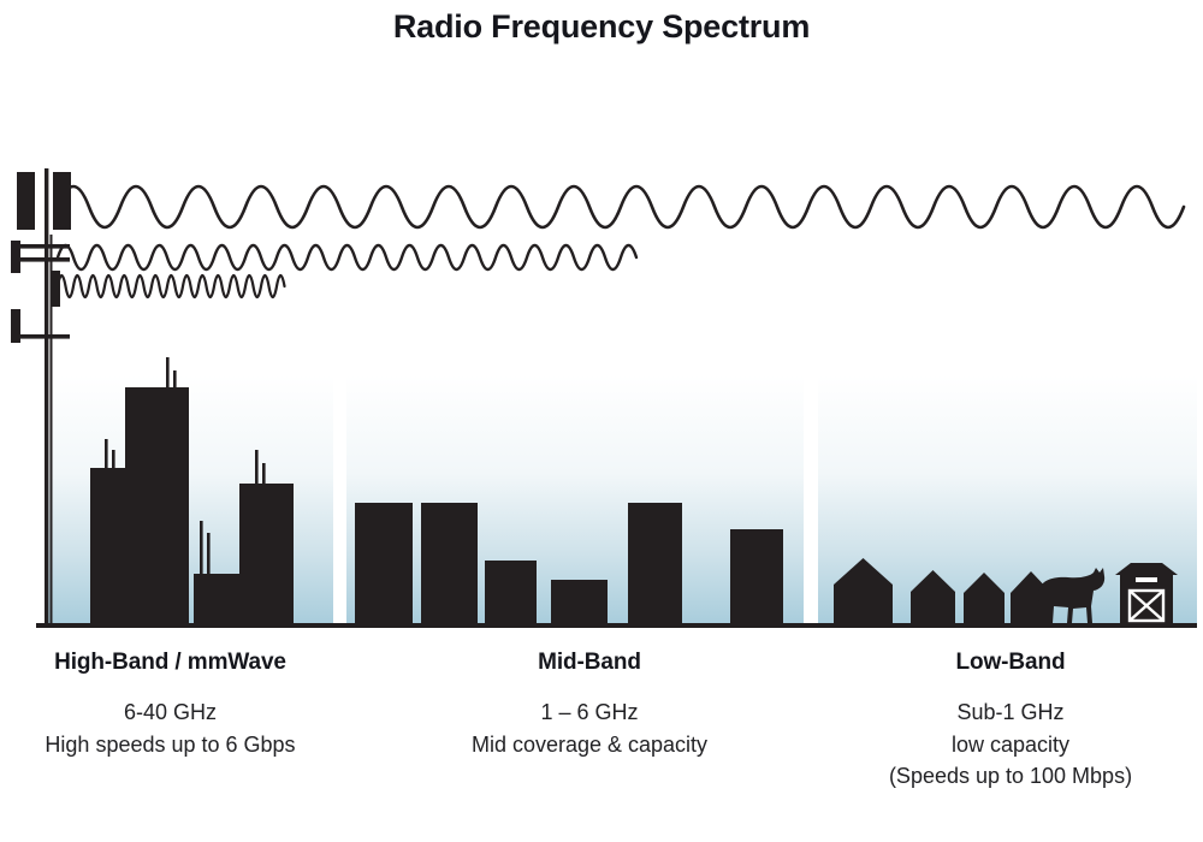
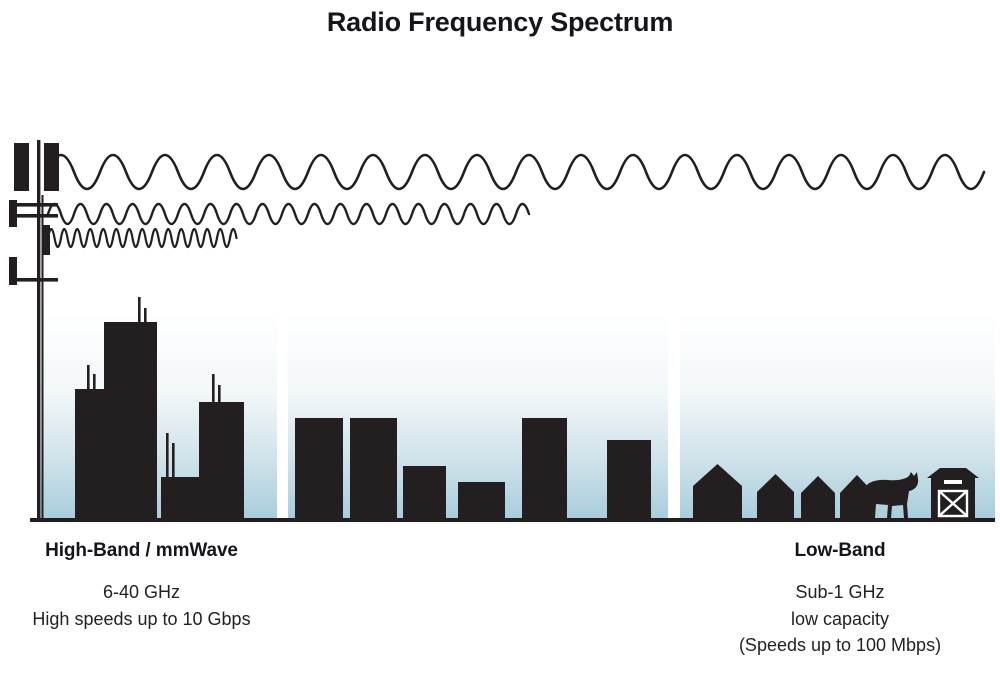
  Radio Frequency Spectrum
  High-Band / mmWave
  6-40 GHz
- High speeds up to 6 Gbps
+ High speeds up to 10 Gbps
- Mid-Band
- 1 – 6 GHz
- Mid coverage & capacity
  Low-Band
  Sub-1 GHz
  low capacity
  (Speeds up to 100 Mbps)
